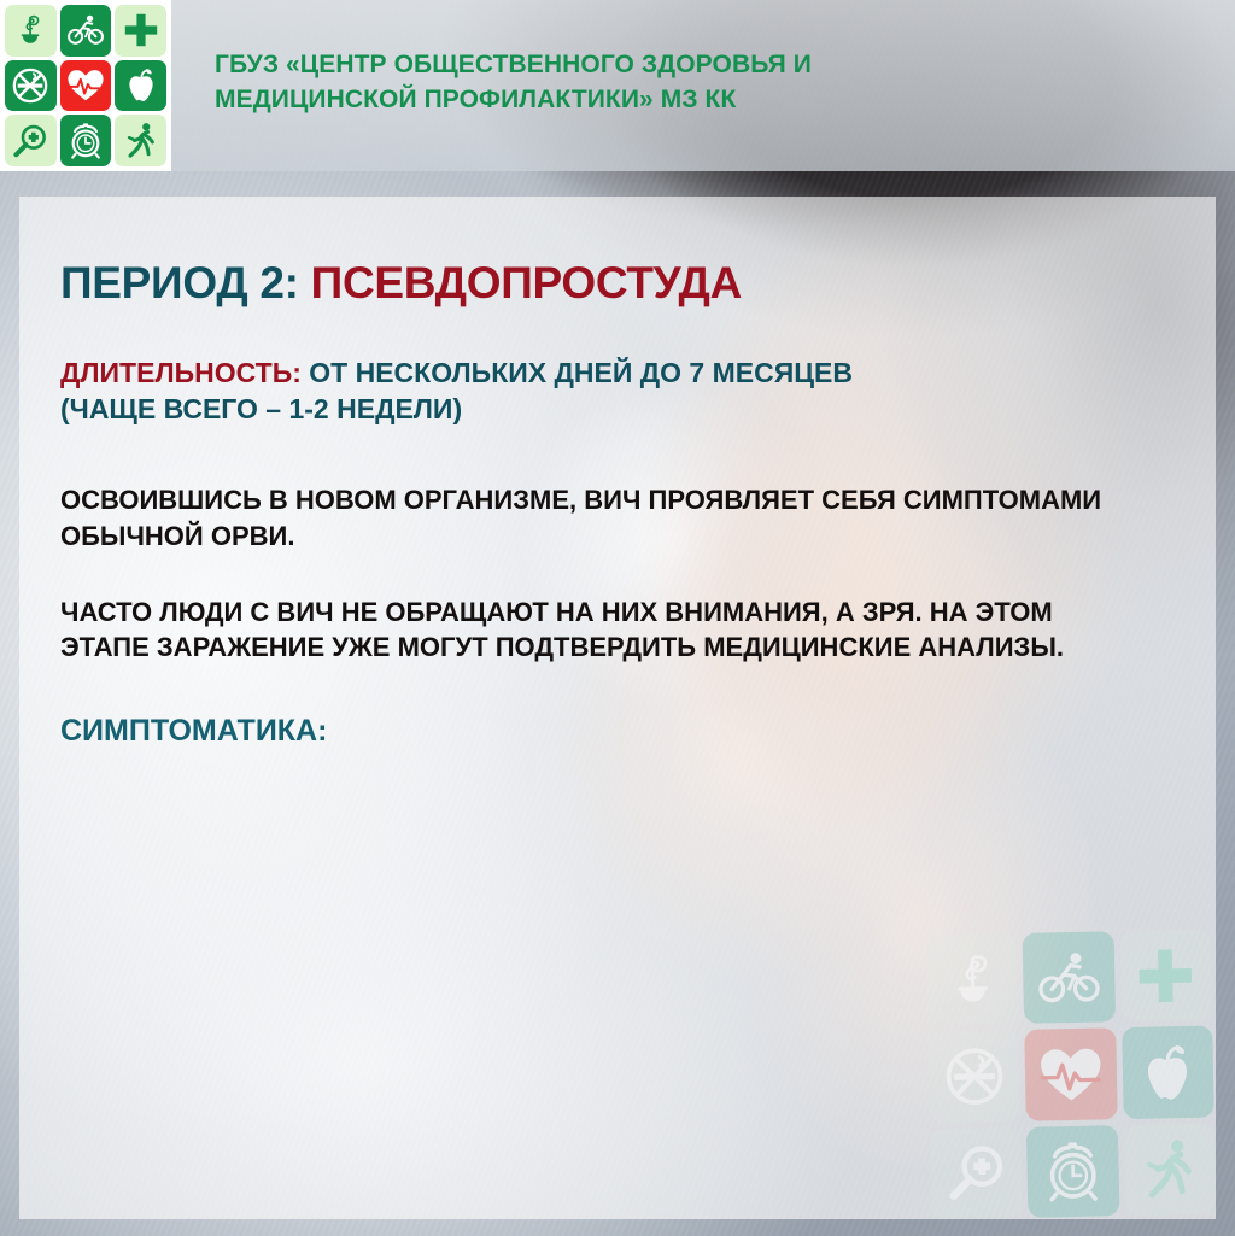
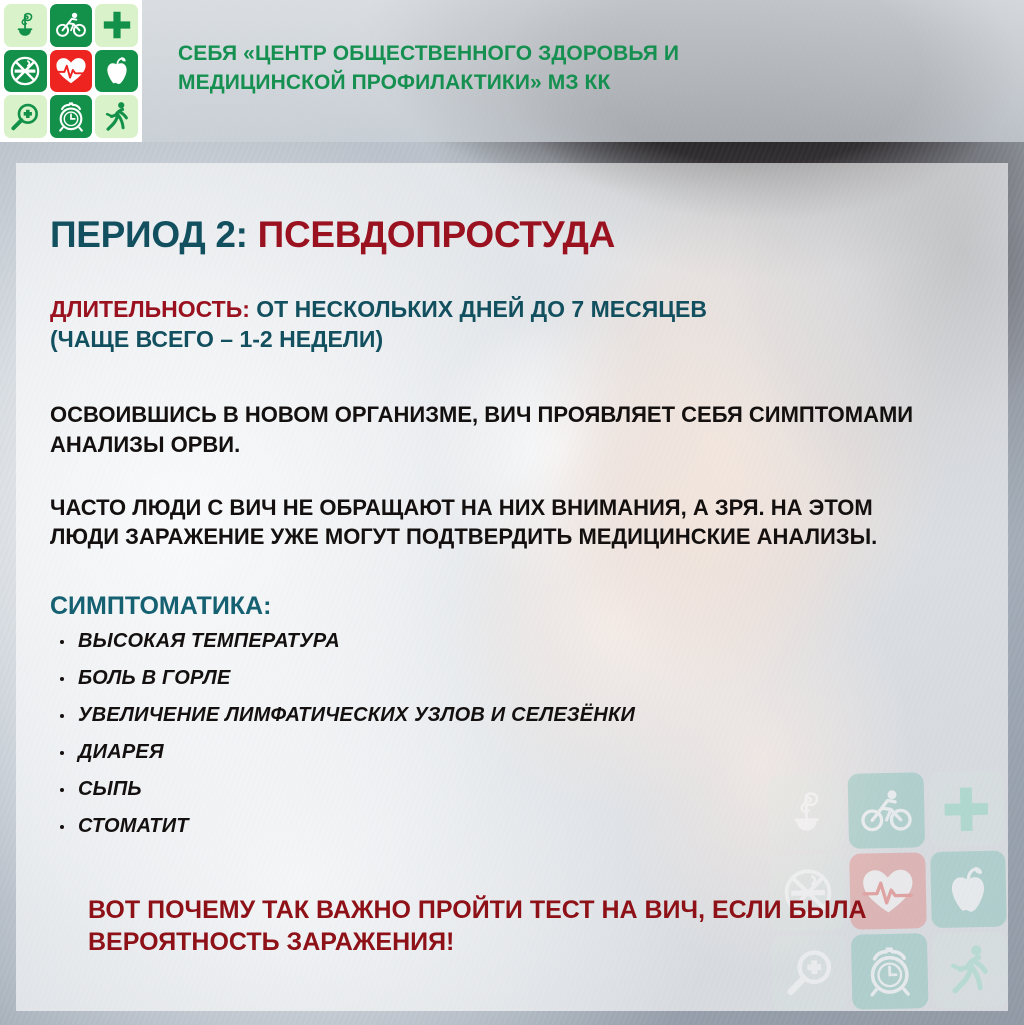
- ГБУЗ «ЦЕНТР ОБЩЕСТВЕННОГО ЗДОРОВЬЯ И
+ СЕБЯ «ЦЕНТР ОБЩЕСТВЕННОГО ЗДОРОВЬЯ И
  МЕДИЦИНСКОЙ ПРОФИЛАКТИКИ» МЗ КК
  ПЕРИОД 2: ПСЕВДОПРОСТУДА
  ДЛИТЕЛЬНОСТЬ: ОТ НЕСКОЛЬКИХ ДНЕЙ ДО 7 МЕСЯЦЕВ
  (ЧАЩЕ ВСЕГО – 1-2 НЕДЕЛИ)
- ОСВОИВШИСЬ В НОВОМ ОРГАНИЗМЕ, ВИЧ ПРОЯВЛЯЕТ СЕБЯ СИМПТОМАМИ ОБЫЧНОЙ ОРВИ.
+ ОСВОИВШИСЬ В НОВОМ ОРГАНИЗМЕ, ВИЧ ПРОЯВЛЯЕТ СЕБЯ СИМПТОМАМИ АНАЛИЗЫ ОРВИ.
- ЧАСТО ЛЮДИ С ВИЧ НЕ ОБРАЩАЮТ НА НИХ ВНИМАНИЯ, А ЗРЯ. НА ЭТОМ ЭТАПЕ ЗАРАЖЕНИЕ УЖЕ МОГУТ ПОДТВЕРДИТЬ МЕДИЦИНСКИЕ АНАЛИЗЫ.
+ ЧАСТО ЛЮДИ С ВИЧ НЕ ОБРАЩАЮТ НА НИХ ВНИМАНИЯ, А ЗРЯ. НА ЭТОМ ЛЮДИ ЗАРАЖЕНИЕ УЖЕ МОГУТ ПОДТВЕРДИТЬ МЕДИЦИНСКИЕ АНАЛИЗЫ.
  СИМПТОМАТИКА:
+ ВЫСОКАЯ ТЕМПЕРАТУРА
+ БОЛЬ В ГОРЛЕ
+ УВЕЛИЧЕНИЕ ЛИМФАТИЧЕСКИХ УЗЛОВ И СЕЛЕЗЁНКИ
+ ДИАРЕЯ
+ СЫПЬ
+ СТОМАТИТ
+ ВОТ ПОЧЕМУ ТАК ВАЖНО ПРОЙТИ ТЕСТ НА ВИЧ, ЕСЛИ БЫЛА ВЕРОЯТНОСТЬ ЗАРАЖЕНИЯ!
